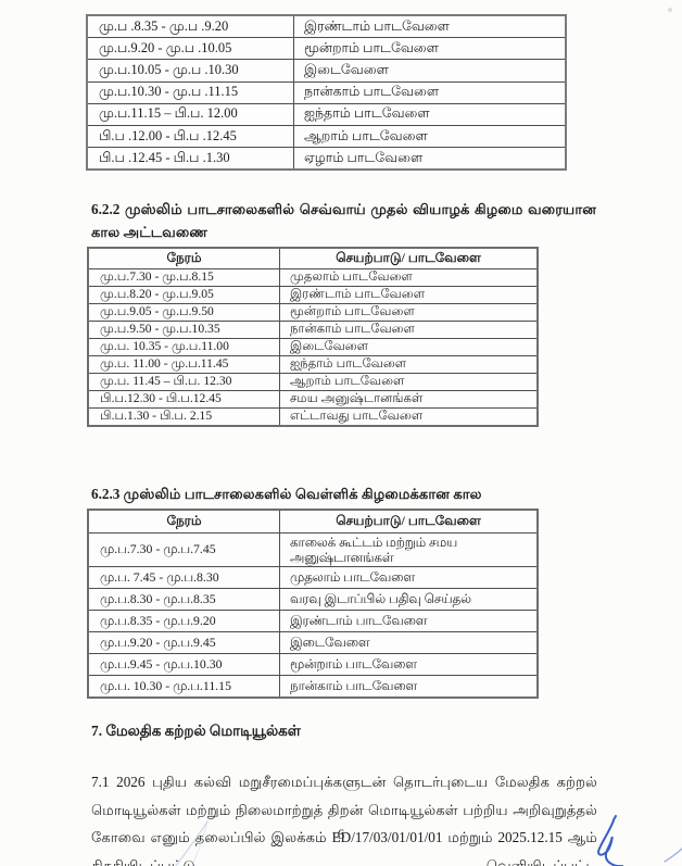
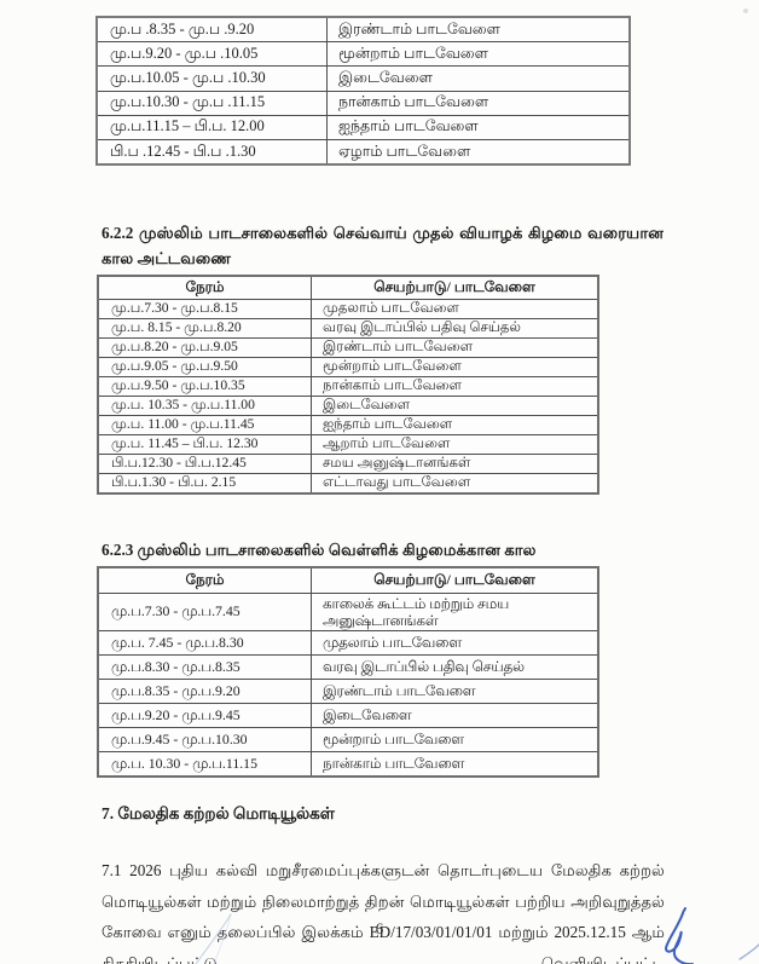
  மு.ப .8.35 - மு.ப .9.20	இரண்டாம் பாடவேளை
  மு.ப.9.20 - மு.ப .10.05	மூன்றாம் பாடவேளை
  மு.ப.10.05 - மு.ப .10.30	இடைவேளை
  மு.ப.10.30 - மு.ப .11.15	நான்காம் பாடவேளை
  மு.ப.11.15 – பி.ப. 12.00	ஐந்தாம் பாடவேளை
- பி.ப .12.00 - பி.ப .12.45	ஆறாம் பாடவேளை
  பி.ப .12.45 - பி.ப .1.30	ஏழாம் பாடவேளை
  6.2.2 முஸ்லிம் பாடசாலைகளில் செவ்வாய் முதல் வியாழக் கிழமை வரையான கால அட்டவணை
  நேரம்	செயற்பாடு/ பாடவேளை
  மு.ப.7.30 - மு.ப.8.15	முதலாம் பாடவேளை
+ மு.ப. 8.15 - மு.ப.8.20	வரவு இடாப்பில் பதிவு செய்தல்
  மு.ப.8.20 - மு.ப.9.05	இரண்டாம் பாடவேளை
  மு.ப.9.05 - மு.ப.9.50	மூன்றாம் பாடவேளை
  மு.ப.9.50 - மு.ப.10.35	நான்காம் பாடவேளை
  மு.ப. 10.35 - மு.ப.11.00	இடைவேளை
  மு.ப. 11.00 - மு.ப.11.45	ஐந்தாம் பாடவேளை
  மு.ப. 11.45 – பி.ப. 12.30	ஆறாம் பாடவேளை
  பி.ப.12.30 - பி.ப.12.45	சமய அனுஷ்டானங்கள்
  பி.ப.1.30 - பி.ப. 2.15	எட்டாவது பாடவேளை
  6.2.3 முஸ்லிம் பாடசாலைகளில் வெள்ளிக் கிழமைக்கான கால
  நேரம்	செயற்பாடு/ பாடவேளை
  மு.ப.7.30 - மு.ப.7.45	காலைக் கூட்டம் மற்றும் சமய அனுஷ்டானங்கள்
  மு.ப. 7.45 - மு.ப.8.30	முதலாம் பாடவேளை
  மு.ப.8.30 - மு.ப.8.35	வரவு இடாப்பில் பதிவு செய்தல்
  மு.ப.8.35 - மு.ப.9.20	இரண்டாம் பாடவேளை
  மு.ப.9.20 - மு.ப.9.45	இடைவேளை
  மு.ப.9.45 - மு.ப.10.30	மூன்றாம் பாடவேளை
  மு.ப. 10.30 - மு.ப.11.15	நான்காம் பாடவேளை
  7. மேலதிக கற்றல் மொடியூல்கள்
  7.1 2026 புதிய கல்வி மறுசீரமைப்புக்களுடன் தொடர்புடைய மேலதிக கற்றல் மொடியூல்கள் மற்றும் நிலைமாற்றுத் திறன் மொடியூல்கள் பற்றிய அறிவுறுத்தல் கோவை எனும் தலைப்பில் இலக்கம் ED/17/03/01/01/01 மற்றும் 2025.12.15 ஆம் திகதியிடப்பட்டு வெளியிடப்பட்ட
  6
